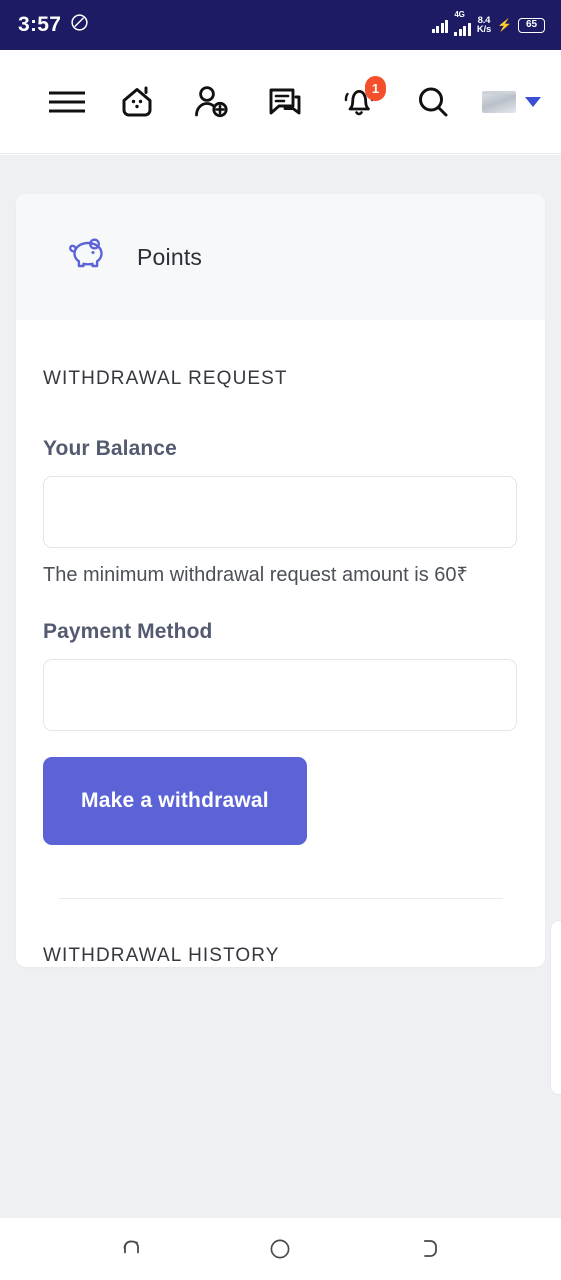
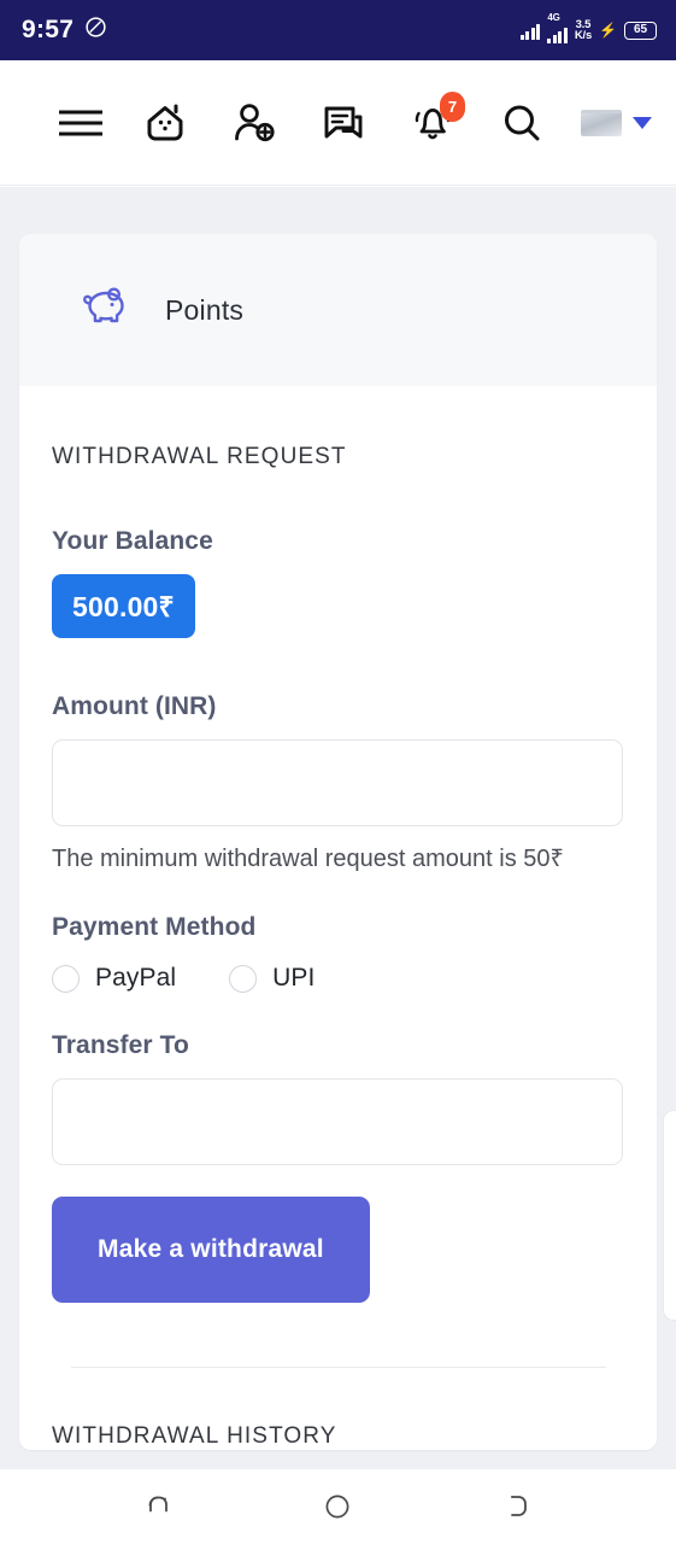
- 3:57
+ 9:57
  4G
- 8.4
+ 3.5
  K/s
  ⚡
  65
- 1
+ 7
  Points
  WITHDRAWAL REQUEST
  Your Balance
+ 500.00₹
+ Amount (INR)
- The minimum withdrawal request amount is 60₹
+ The minimum withdrawal request amount is 50₹
  Payment Method
+ PayPal
+ UPI
+ Transfer To
  Make a withdrawal
  WITHDRAWAL HISTORY
